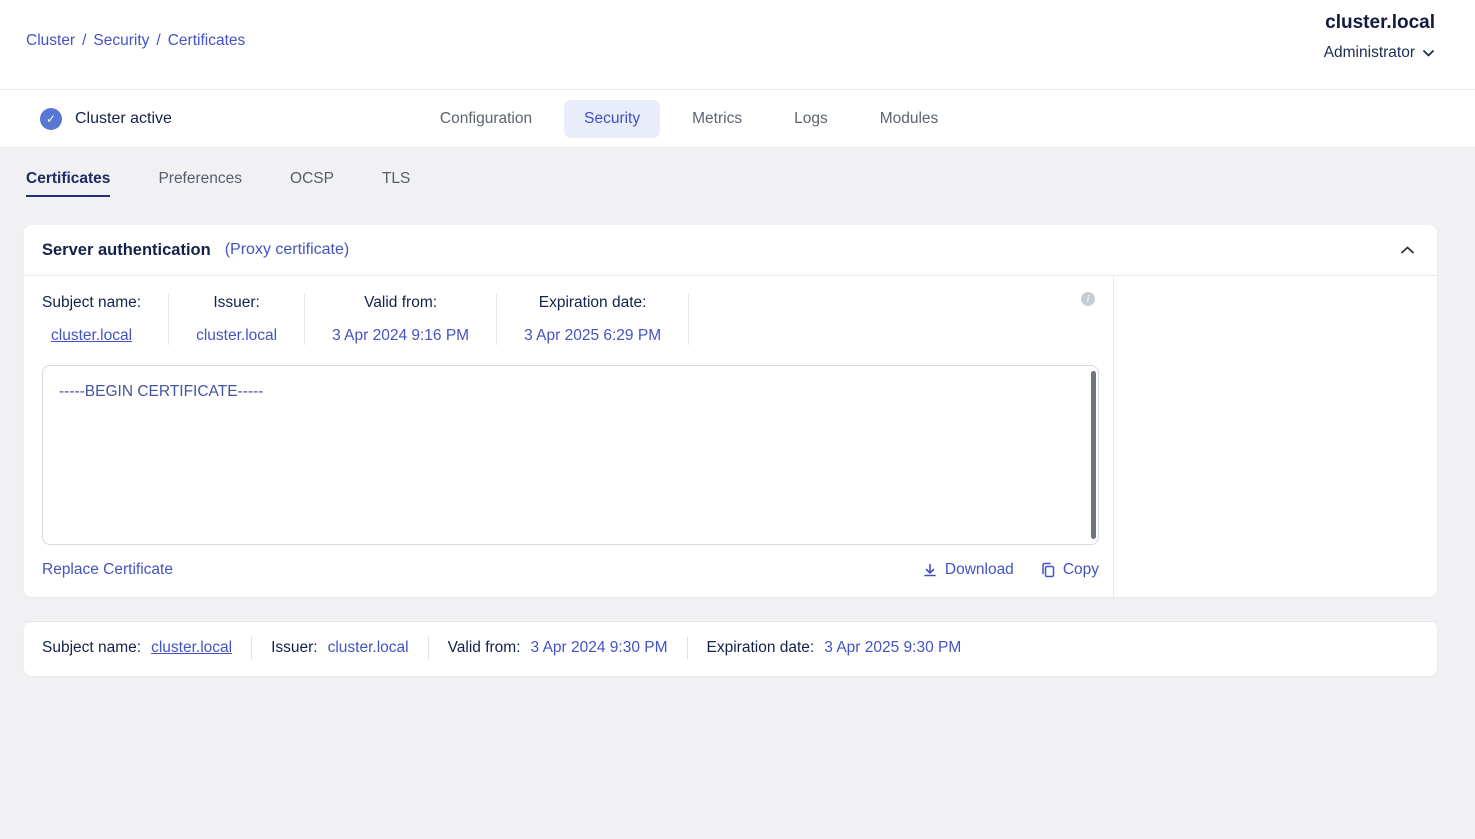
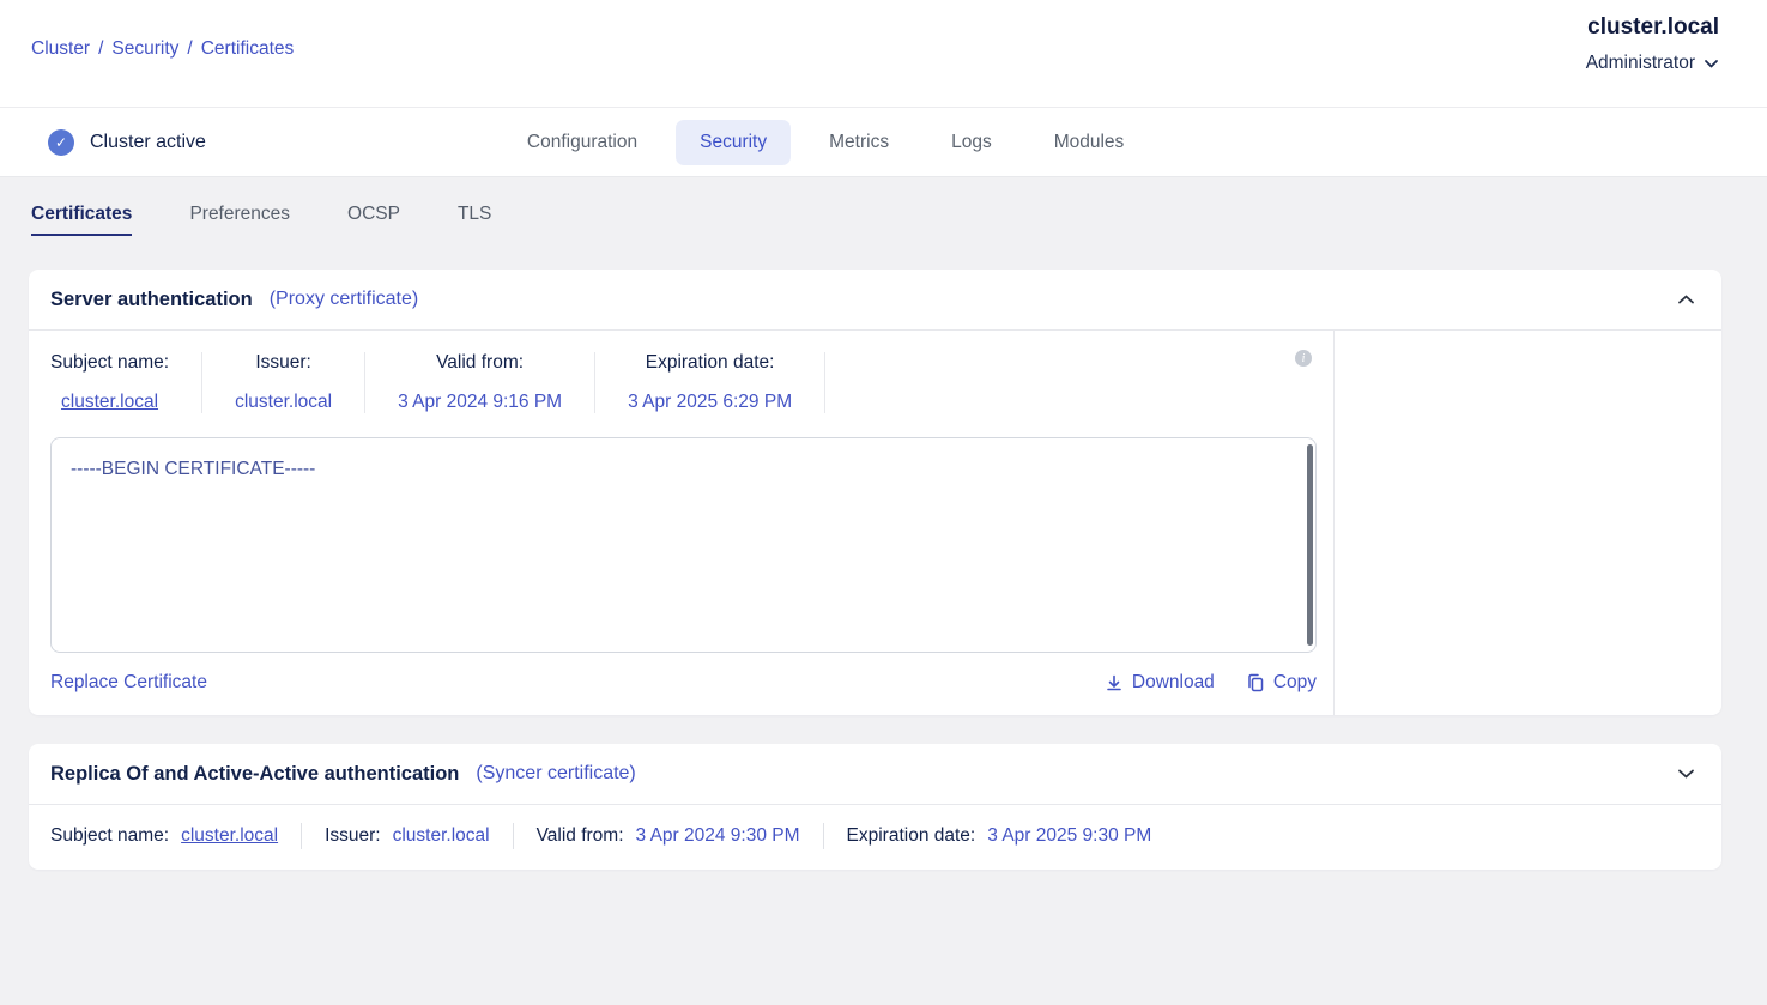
  Cluster
  /
  Security
  /
  Certificates
  cluster.local
  Administrator
  ✓
  Cluster active
  Configuration
  Security
  Metrics
  Logs
  Modules
  Certificates
  Preferences
  OCSP
  TLS
  Server authentication
  (Proxy certificate)
  Subject name:
  cluster.local
  Issuer:
  cluster.local
  Valid from:
  3 Apr 2024 9:16 PM
  Expiration date:
  3 Apr 2025 6:29 PM
  i
  -----BEGIN CERTIFICATE-----
  Replace Certificate
  Download
  Copy
+ Replica Of and Active-Active authentication
+ (Syncer certificate)
  Subject name:
  cluster.local
  Issuer:
  cluster.local
  Valid from:
  3 Apr 2024 9:30 PM
  Expiration date:
  3 Apr 2025 9:30 PM
